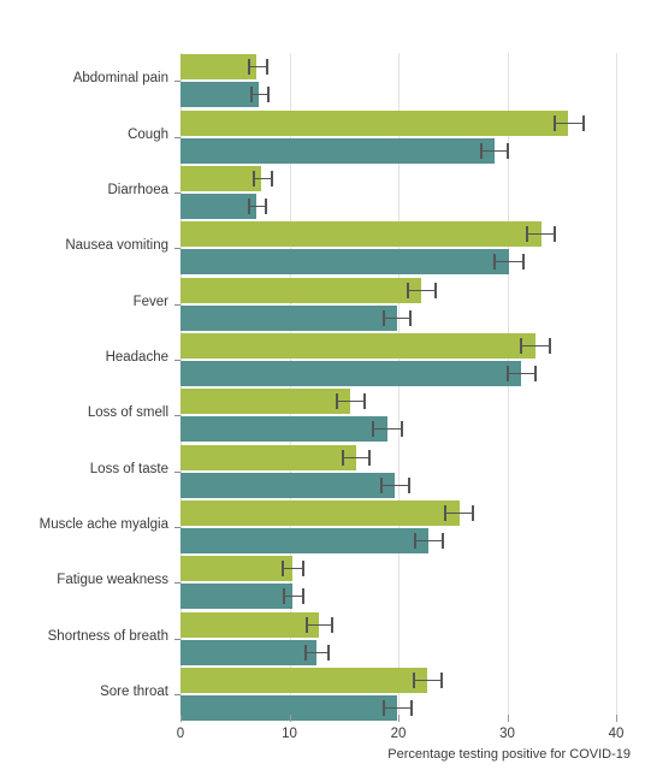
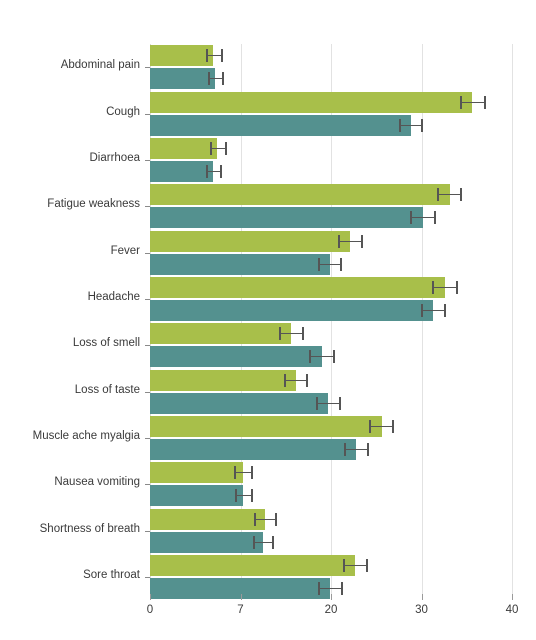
  Abdominal pain
  Cough
  Diarrhoea
- Nausea vomiting
+ Fatigue weakness
  Fever
  Headache
  Loss of smell
  Loss of taste
  Muscle ache myalgia
- Fatigue weakness
+ Nausea vomiting
  Shortness of breath
  Sore throat
  0
- 10
+ 7
  20
  30
  40
- Percentage testing positive for COVID-19
